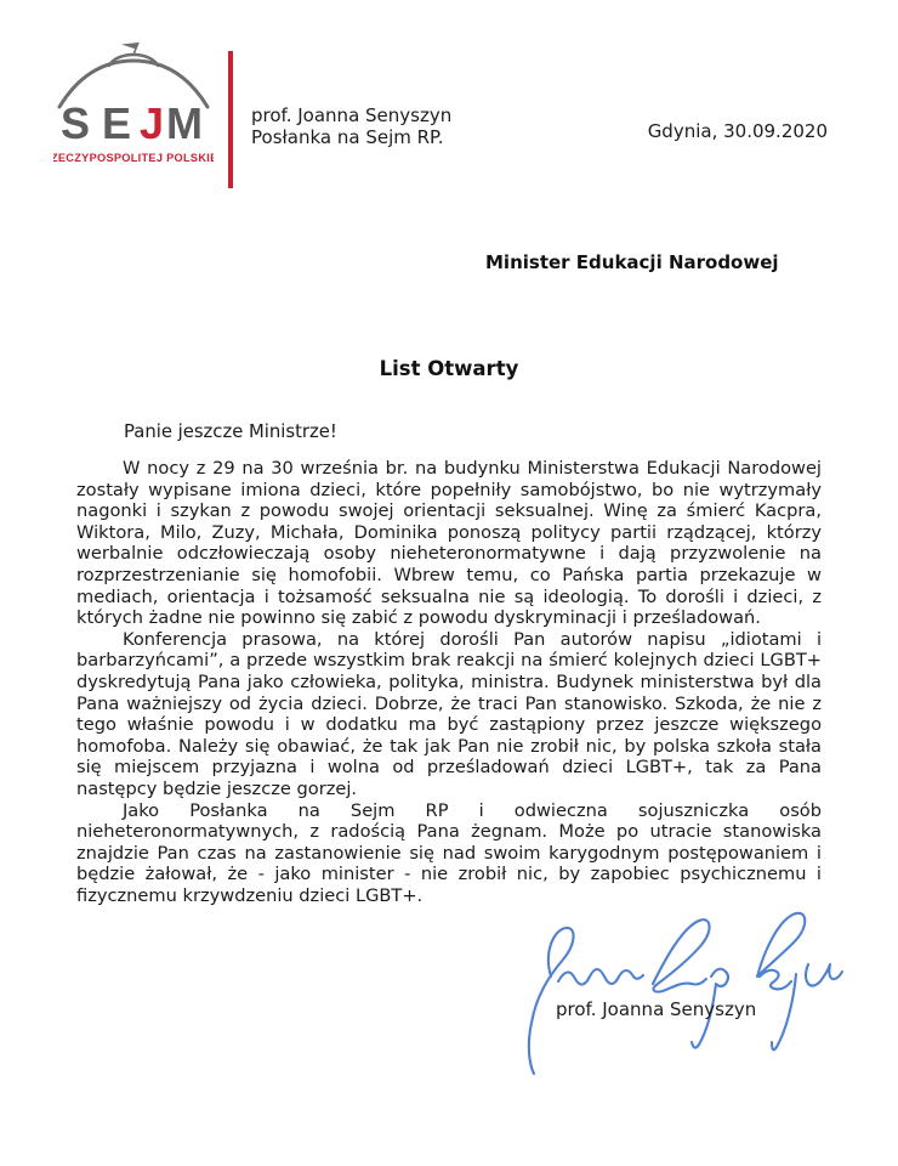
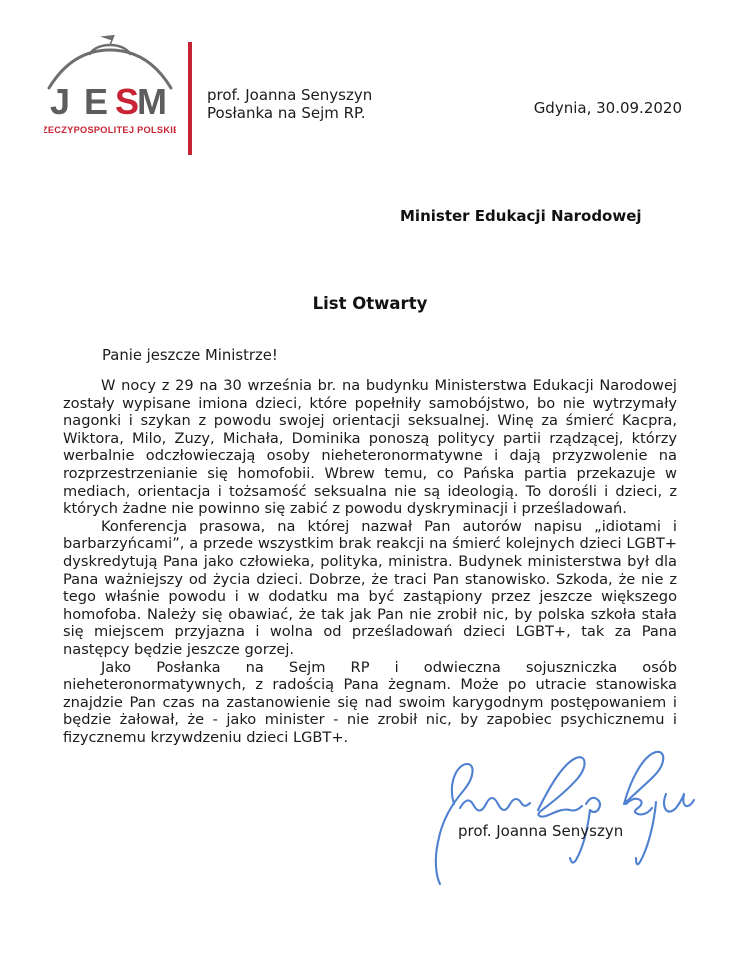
- S
+ J
  E
- J
+ S
  M
  ZECZYPOSPOLITEJ POLSKI
  prof. Joanna Senyszyn
  Posłanka na Sejm RP.
  Gdynia, 30.09.2020
  Minister Edukacji Narodowej
  List Otwarty
  Panie jeszcze Ministrze!
  W nocy z 29 na 30 września br. na budynku Ministerstwa Edukacji Narodowej zostały wypisane imiona dzieci, które popełniły samobójstwo, bo nie wytrzymały nagonki i szykan z powodu swojej orientacji seksualnej. Winę za śmierć Kacpra, Wiktora, Milo, Zuzy, Michała, Dominika ponoszą politycy partii rządzącej, którzy werbalnie odczłowieczają osoby nieheteronormatywne i dają przyzwolenie na rozprzestrzenianie się homofobii. Wbrew temu, co Pańska partia przekazuje w mediach, orientacja i tożsamość seksualna nie są ideologią. To dorośli i dzieci, z których żadne nie powinno się zabić z powodu dyskryminacji i prześladowań.
- Konferencja prasowa, na której dorośli Pan autorów napisu „idiotami i barbarzyńcami”, a przede wszystkim brak reakcji na śmierć kolejnych dzieci LGBT+ dyskredytują Pana jako człowieka, polityka, ministra. Budynek ministerstwa był dla Pana ważniejszy od życia dzieci. Dobrze, że traci Pan stanowisko. Szkoda, że nie z tego właśnie powodu i w dodatku ma być zastąpiony przez jeszcze większego homofoba. Należy się obawiać, że tak jak Pan nie zrobił nic, by polska szkoła stała się miejscem przyjazna i wolna od prześladowań dzieci LGBT+, tak za Pana następcy będzie jeszcze gorzej.
+ Konferencja prasowa, na której nazwał Pan autorów napisu „idiotami i barbarzyńcami”, a przede wszystkim brak reakcji na śmierć kolejnych dzieci LGBT+ dyskredytują Pana jako człowieka, polityka, ministra. Budynek ministerstwa był dla Pana ważniejszy od życia dzieci. Dobrze, że traci Pan stanowisko. Szkoda, że nie z tego właśnie powodu i w dodatku ma być zastąpiony przez jeszcze większego homofoba. Należy się obawiać, że tak jak Pan nie zrobił nic, by polska szkoła stała się miejscem przyjazna i wolna od prześladowań dzieci LGBT+, tak za Pana następcy będzie jeszcze gorzej.
  Jako Posłanka na Sejm RP i odwieczna sojuszniczka osób nieheteronormatywnych, z radością Pana żegnam. Może po utracie stanowiska znajdzie Pan czas na zastanowienie się nad swoim karygodnym postępowaniem i będzie żałował, że - jako minister - nie zrobił nic, by zapobiec psychicznemu i fizycznemu krzywdzeniu dzieci LGBT+.
  prof. Joanna Senyszyn
